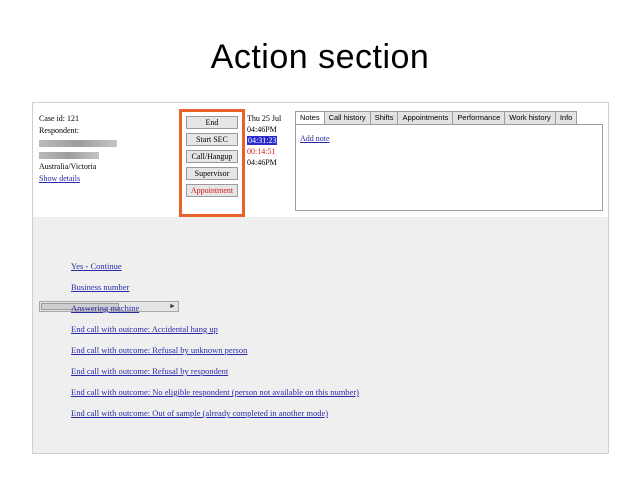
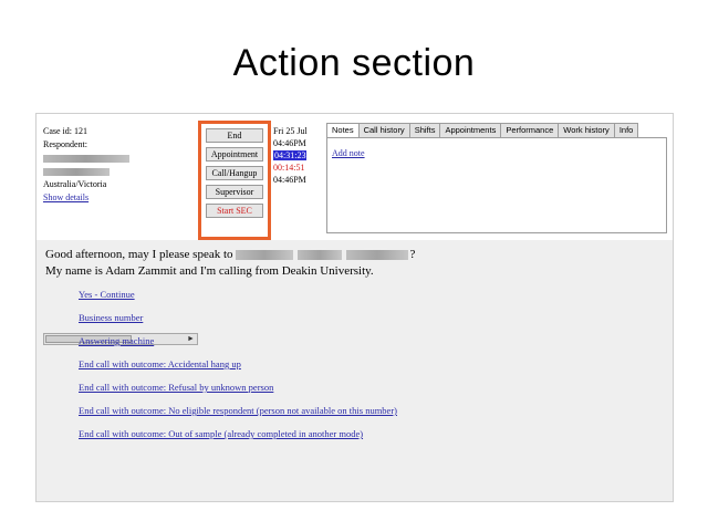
  Action section
  Case id: 121
  Respondent:
  Australia/Victoria
  Show details
  End
- Start SEC
+ Appointment
  Call/Hangup
  Supervisor
- Appointment
+ Start SEC
- Thu 25 Jul
+ Fri 25 Jul
  04:46PM
  04:31:23
  00:14:51
  04:46PM
  ►
  Notes Call history Shifts Appointments Performance Work history Info
  Add note
+ Good afternoon, may I please speak to ?
+ My name is Adam Zammit and I'm calling from Deakin University.
  Yes - Continue
  Business number
  Answering machine
  End call with outcome: Accidental hang up
  End call with outcome: Refusal by unknown person
- End call with outcome: Refusal by respondent
  End call with outcome: No eligible respondent (person not available on this number)
  End call with outcome: Out of sample (already completed in another mode)
